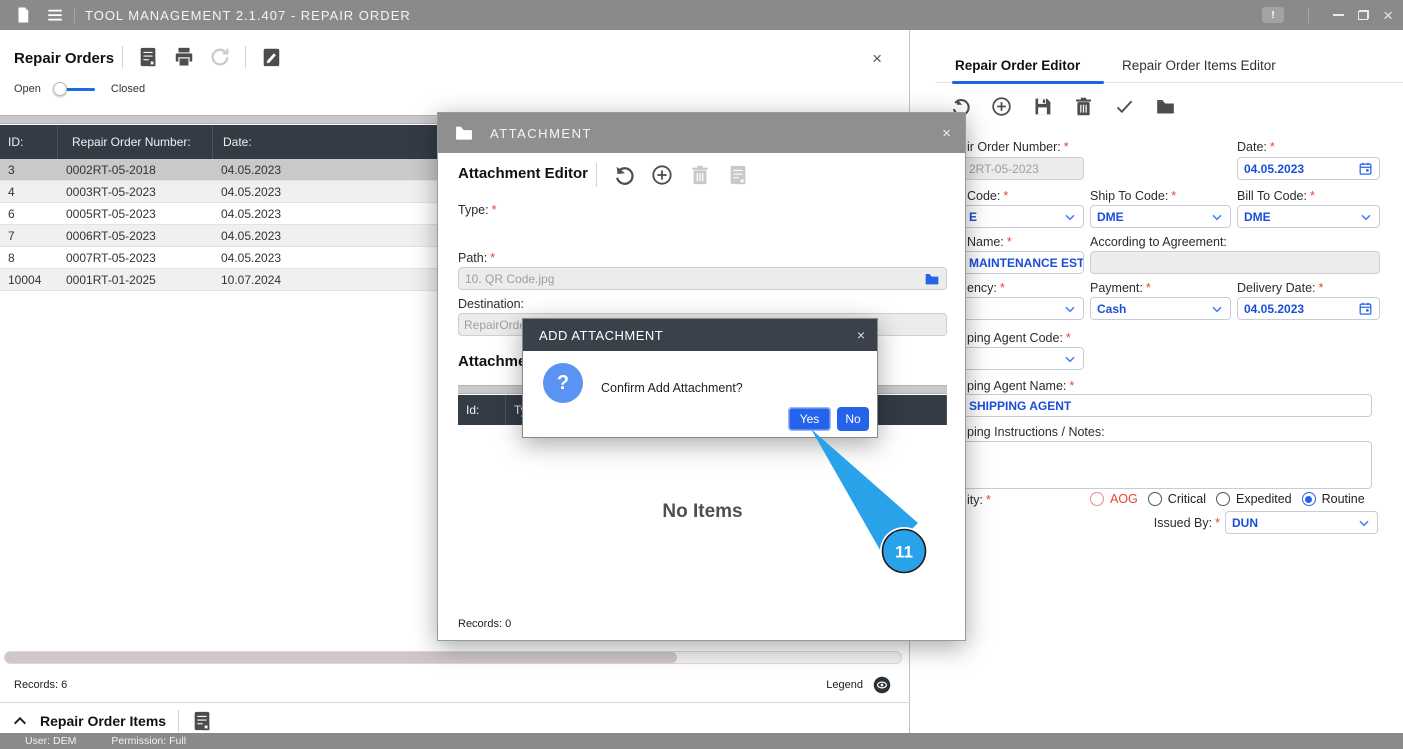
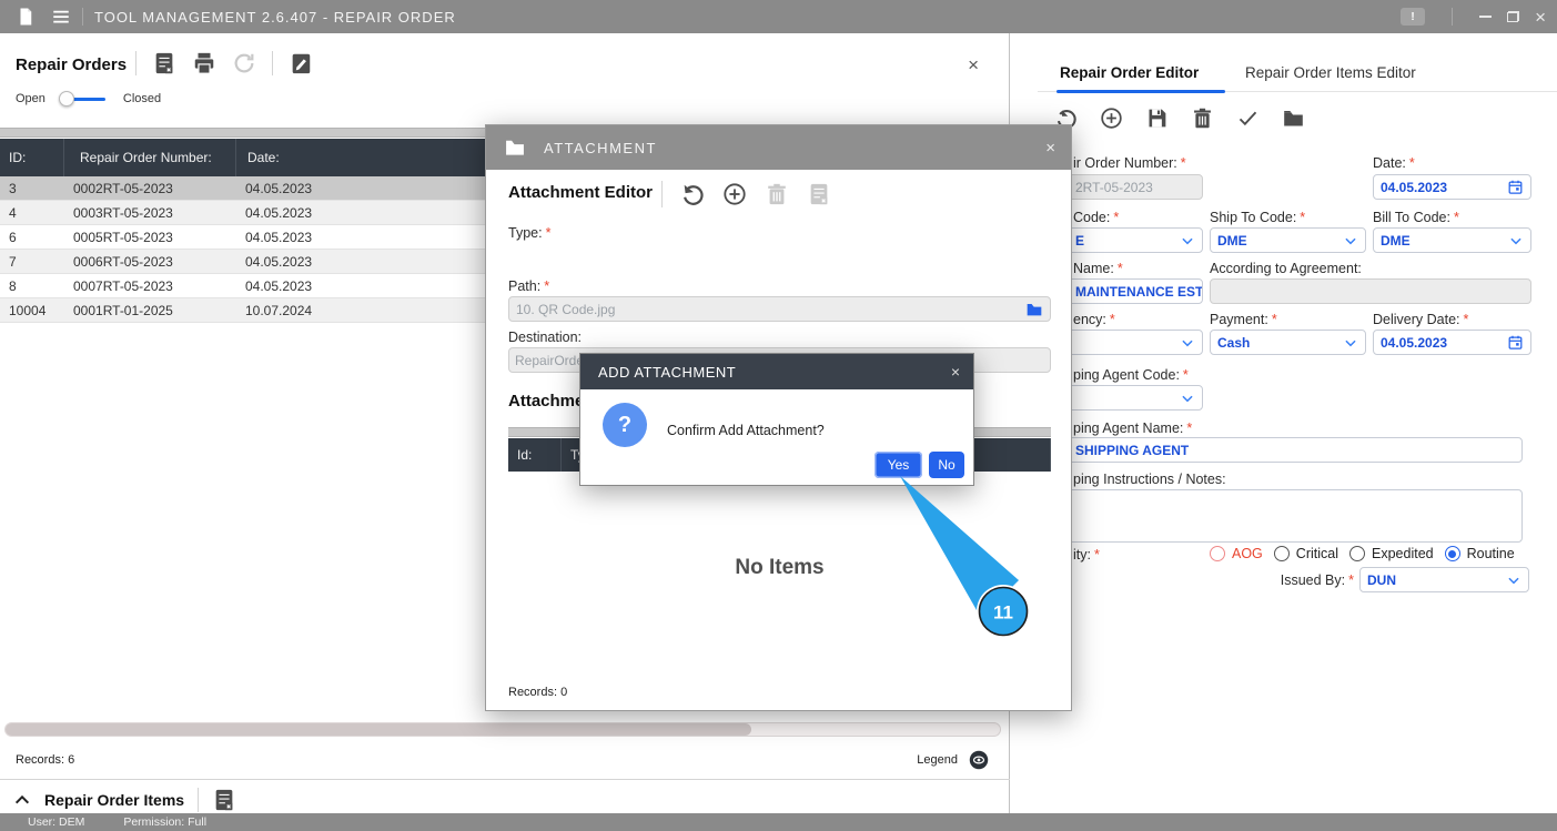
- TOOL MANAGEMENT 2.1.407 - REPAIR ORDER
+ TOOL MANAGEMENT 2.6.407 - REPAIR ORDER
  !
  ×
  Repair Orders
  ×
  Open
  Closed
  ID:
  Repair Order Number:
  Date:
  3
- 0002RT-05-2018
+ 0002RT-05-2023
  04.05.2023
  4
  0003RT-05-2023
  04.05.2023
  6
  0005RT-05-2023
  04.05.2023
  7
  0006RT-05-2023
  04.05.2023
  8
  0007RT-05-2023
  04.05.2023
  10004
  0001RT-01-2025
  10.07.2024
  Records: 6
  Legend
  Repair Order Items
  Repair Order Editor
  Repair Order Items Editor
  ir Order Number: *
  2RT-05-2023
  Date: *
  04.05.2023
  Code: *
  E
  Ship To Code: *
  DME
  Bill To Code: *
  DME
  Name: *
  MAINTENANCE EST
  According to Agreement:
  ency: *
  Payment: *
  Cash
  Delivery Date: *
  04.05.2023
  ping Agent Code: *
  ping Agent Name: *
  SHIPPING AGENT
  ping Instructions / Notes:
  ity: *
  AOG
  Critical
  Expedited
  Routine
  Issued By: *
  DUN
  User: DEM
  Permission: Full
  ATTACHMENT
  ×
  Attachment Editor
  Type: *
  Path: *
  10. QR Code.jpg
  Destination:
  RepairOrd
  Id:
  No Items
  Records: 0
  ADD ATTACHMENT
  ×
  ?
  Confirm Add Attachment?
  Yes
  No
  11
